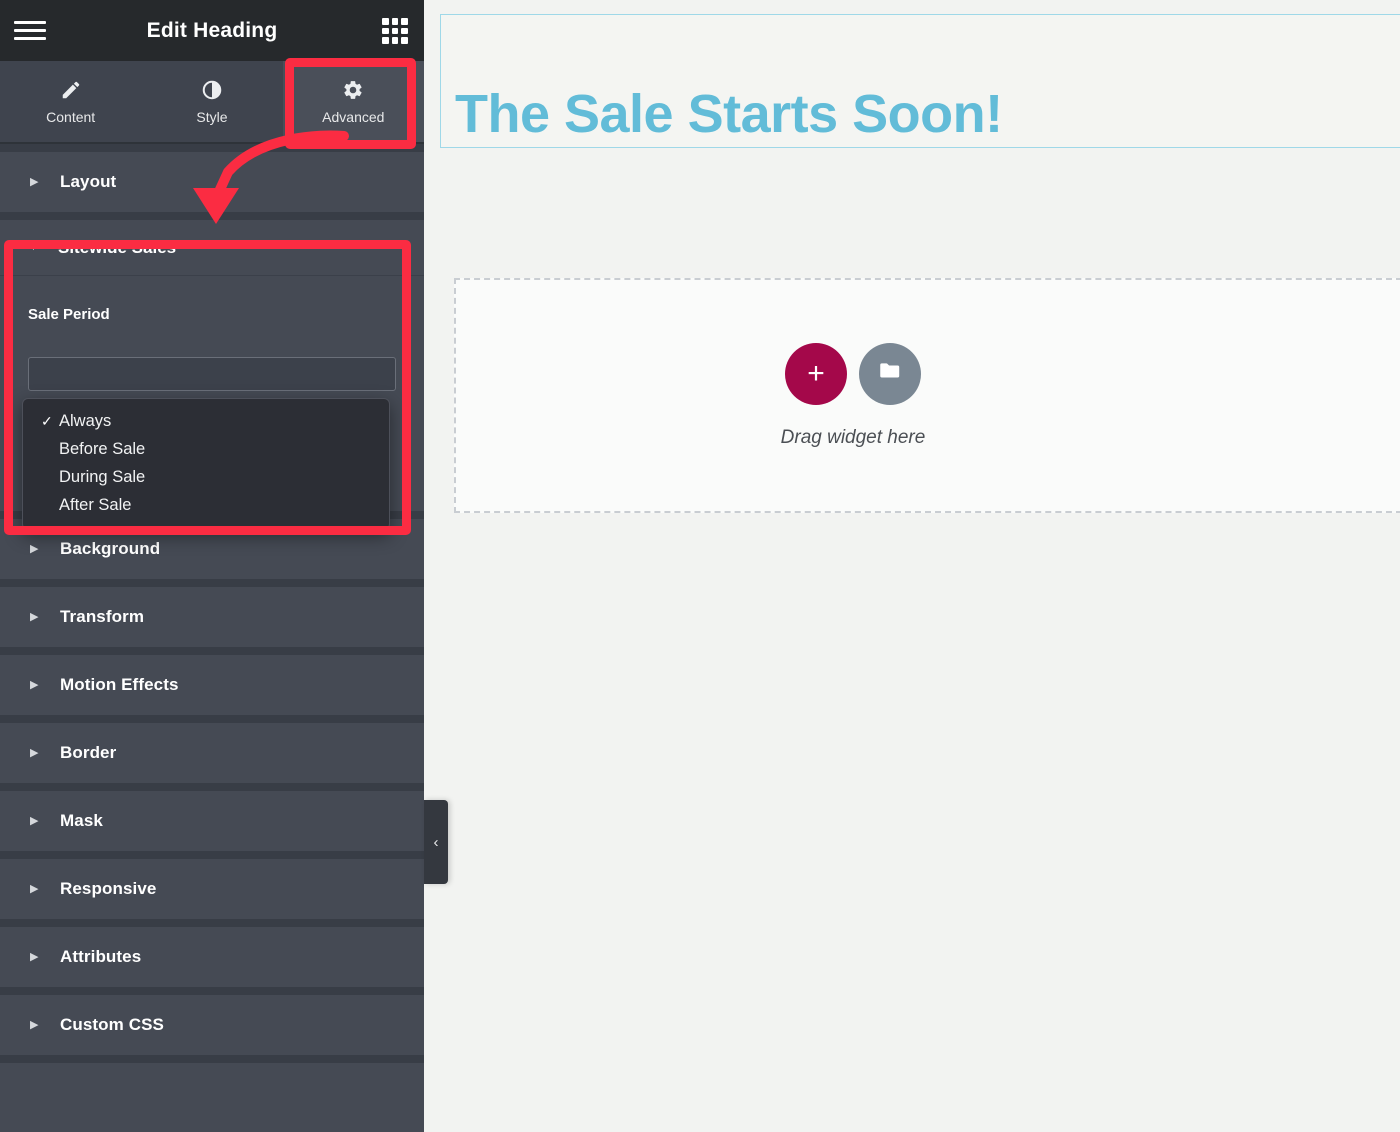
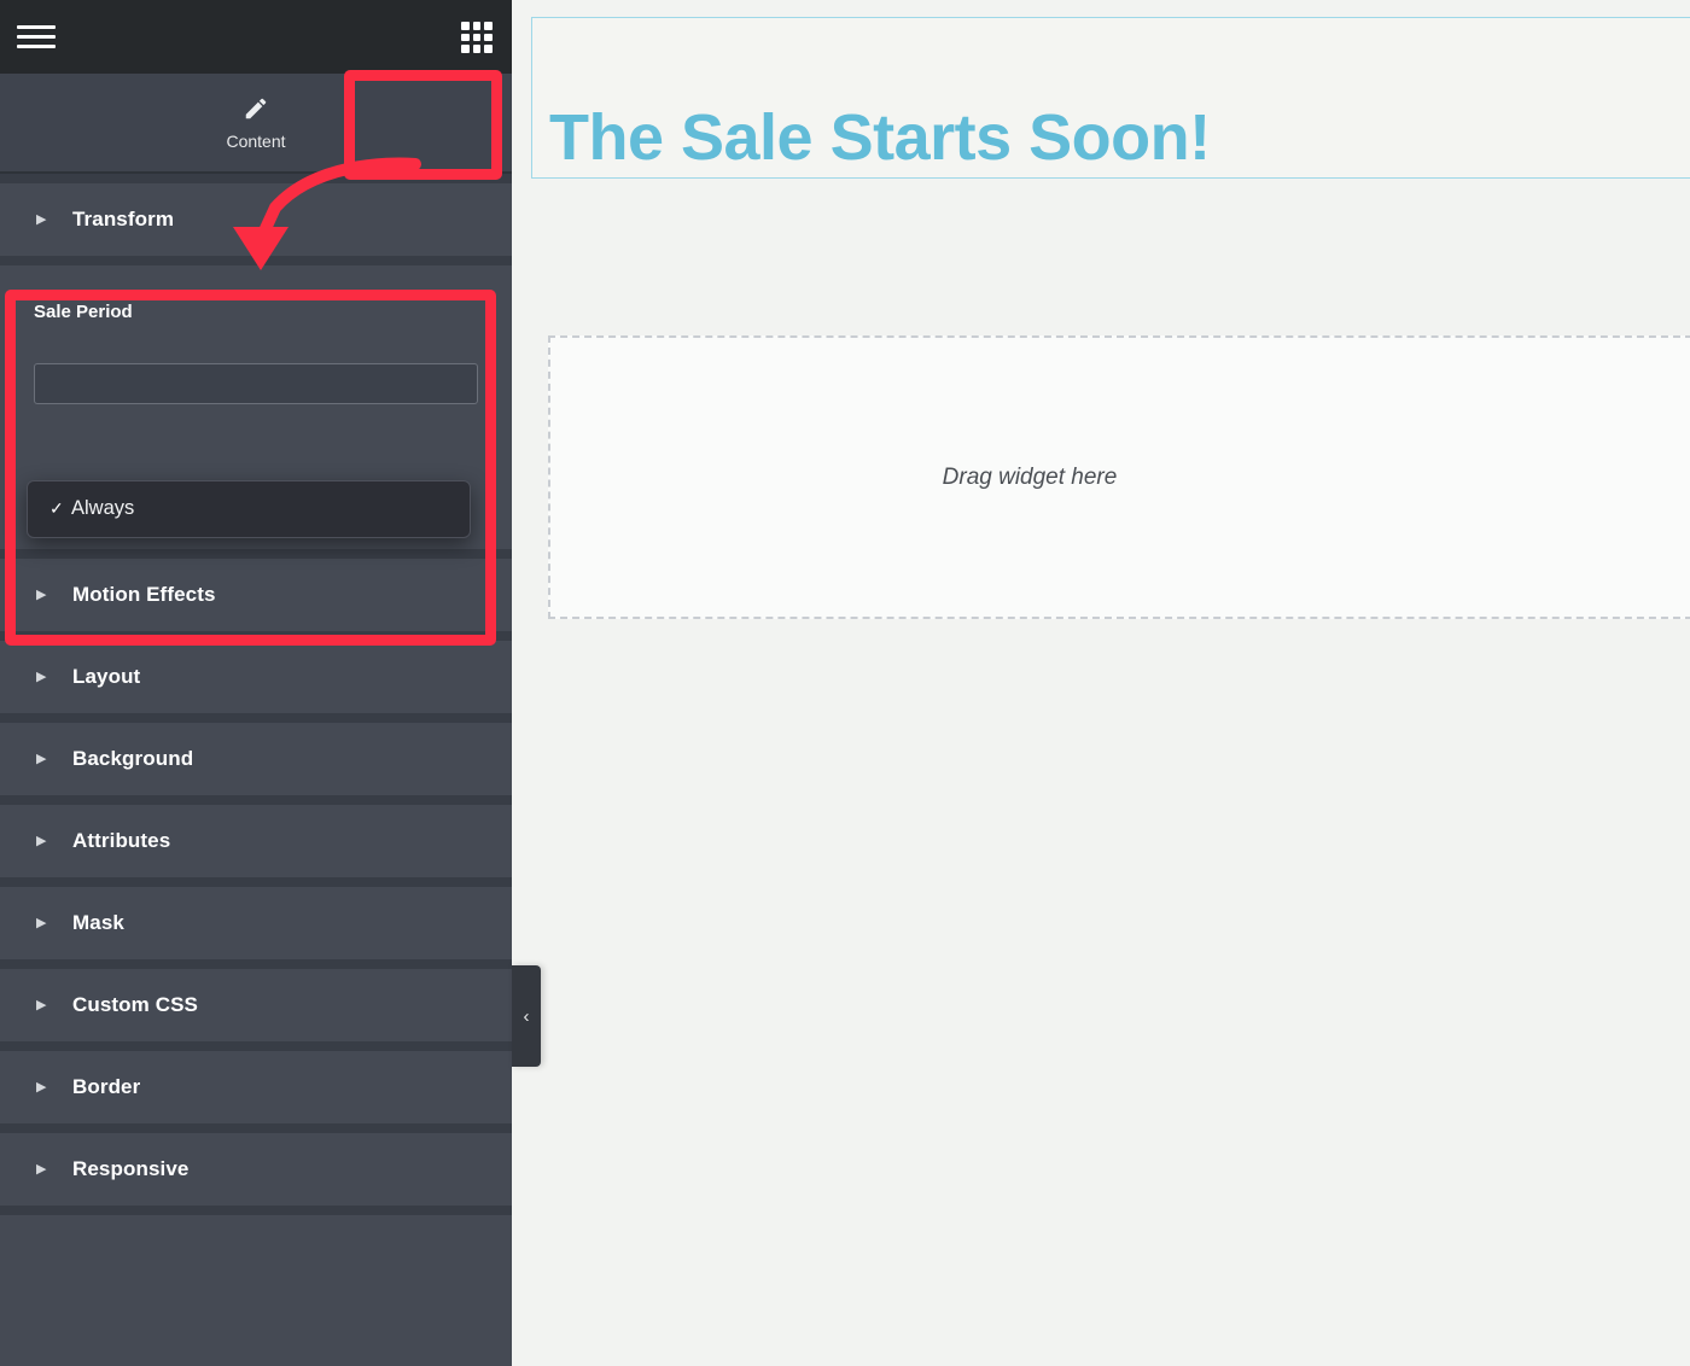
- Edit Heading
  Content
- Style
- Advanced
  ▶
- Layout
+ Transform
- ▼
- Sitewide Sales
  Sale Period
  ▶
- Background
+ Motion Effects
  ▶
- Transform
+ Layout
  ▶
- Motion Effects
+ Background
  ▶
- Border
+ Attributes
  ▶
  Mask
  ▶
- Responsive
+ Custom CSS
  ▶
- Attributes
+ Border
  ▶
- Custom CSS
+ Responsive
  ✓
  Always
- Before Sale
- During Sale
- After Sale
  ‹
  The Sale Starts Soon!
- +
  Drag widget here
